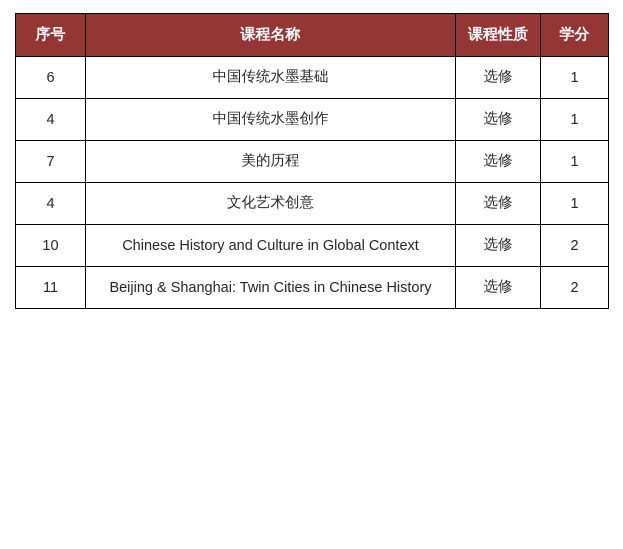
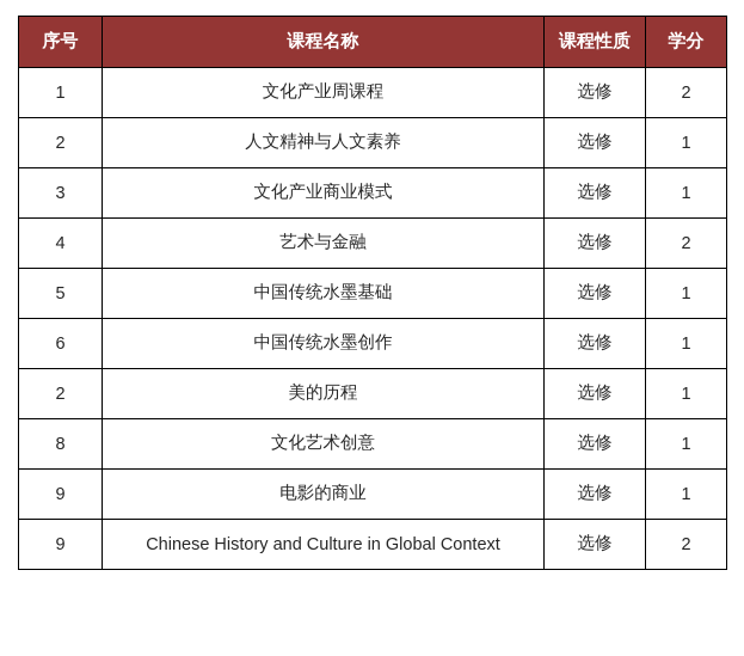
  序号	课程名称	课程性质	学分
+ 1	文化产业周课程	选修	2
+ 2	人文精神与人文素养	选修	1
+ 3	文化产业商业模式	选修	1
+ 4	艺术与金融	选修	2
- 6	中国传统水墨基础	选修	1
+ 5	中国传统水墨基础	选修	1
- 4	中国传统水墨创作	选修	1
+ 6	中国传统水墨创作	选修	1
- 7	美的历程	选修	1
+ 2	美的历程	选修	1
- 4	文化艺术创意	选修	1
+ 8	文化艺术创意	选修	1
+ 9	电影的商业	选修	1
- 10	Chinese History and Culture in Global Context	选修	2
+ 9	Chinese History and Culture in Global Context	选修	2
- 11	Beijing & Shanghai: Twin Cities in Chinese History	选修	2
